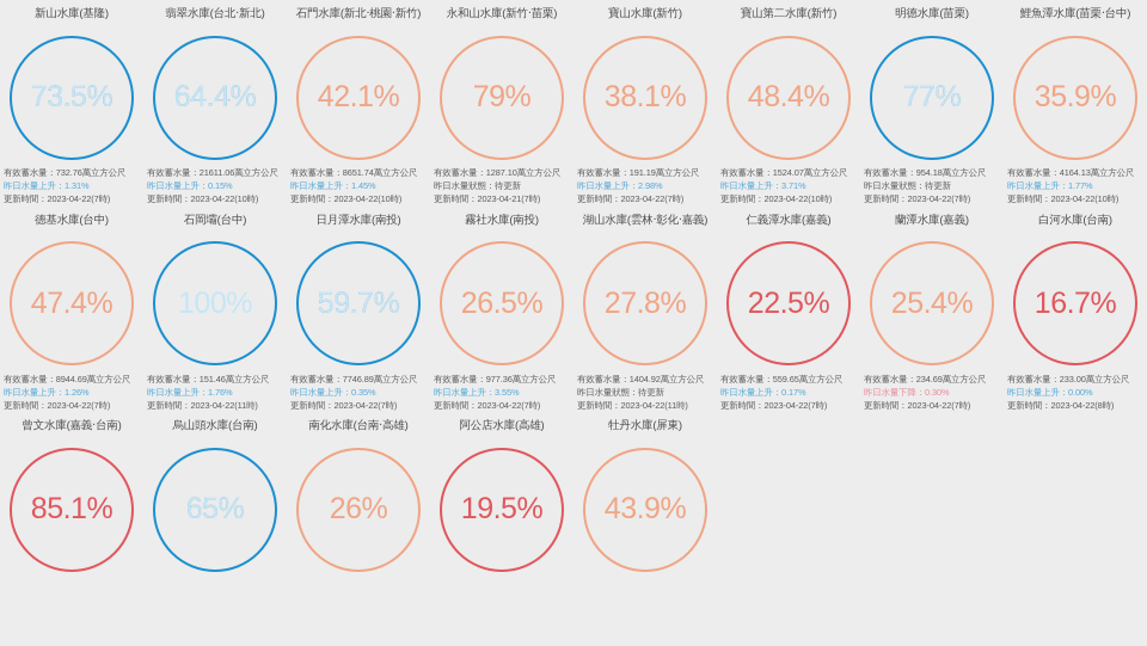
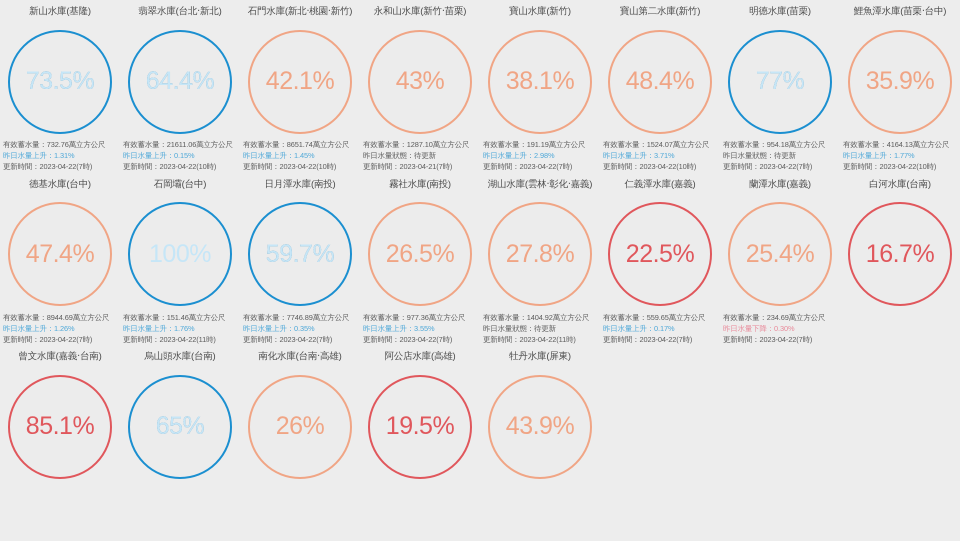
  新山水庫(基隆)
  73.5%
  有效蓄水量：732.76萬立方公尺
  昨日水量上升：1.31%
  更新時間：2023-04-22(7時)
  翡翠水庫(台北‧新北)
  64.4%
  有效蓄水量：21611.06萬立方公尺
  昨日水量上升：0.15%
  更新時間：2023-04-22(10時)
  石門水庫(新北‧桃園‧新竹)
  42.1%
  有效蓄水量：8651.74萬立方公尺
  昨日水量上升：1.45%
  更新時間：2023-04-22(10時)
  永和山水庫(新竹‧苗栗)
- 79%
+ 43%
  有效蓄水量：1287.10萬立方公尺
  昨日水量狀態：待更新
  更新時間：2023-04-21(7時)
  寶山水庫(新竹)
  38.1%
  有效蓄水量：191.19萬立方公尺
  昨日水量上升：2.98%
  更新時間：2023-04-22(7時)
  寶山第二水庫(新竹)
  48.4%
  有效蓄水量：1524.07萬立方公尺
  昨日水量上升：3.71%
  更新時間：2023-04-22(10時)
  明德水庫(苗栗)
  77%
  有效蓄水量：954.18萬立方公尺
  昨日水量狀態：待更新
  更新時間：2023-04-22(7時)
  鯉魚潭水庫(苗栗‧台中)
  35.9%
  有效蓄水量：4164.13萬立方公尺
  昨日水量上升：1.77%
  更新時間：2023-04-22(10時)
  德基水庫(台中)
  47.4%
  有效蓄水量：8944.69萬立方公尺
  昨日水量上升：1.26%
  更新時間：2023-04-22(7時)
  石岡壩(台中)
  100%
  有效蓄水量：151.46萬立方公尺
  昨日水量上升：1.76%
  更新時間：2023-04-22(11時)
  日月潭水庫(南投)
  59.7%
  有效蓄水量：7746.89萬立方公尺
  昨日水量上升：0.35%
  更新時間：2023-04-22(7時)
  霧社水庫(南投)
  26.5%
  有效蓄水量：977.36萬立方公尺
  昨日水量上升：3.55%
  更新時間：2023-04-22(7時)
  湖山水庫(雲林‧彰化‧嘉義)
  27.8%
  有效蓄水量：1404.92萬立方公尺
  昨日水量狀態：待更新
  更新時間：2023-04-22(11時)
  仁義潭水庫(嘉義)
  22.5%
  有效蓄水量：559.65萬立方公尺
  昨日水量上升：0.17%
  更新時間：2023-04-22(7時)
  蘭潭水庫(嘉義)
  25.4%
  有效蓄水量：234.69萬立方公尺
  昨日水量下降：0.30%
  更新時間：2023-04-22(7時)
  白河水庫(台南)
  16.7%
- 有效蓄水量：233.00萬立方公尺
- 昨日水量上升：0.00%
- 更新時間：2023-04-22(8時)
  曾文水庫(嘉義‧台南)
  85.1%
  烏山頭水庫(台南)
  65%
  南化水庫(台南‧高雄)
  26%
  阿公店水庫(高雄)
  19.5%
  牡丹水庫(屏東)
  43.9%
